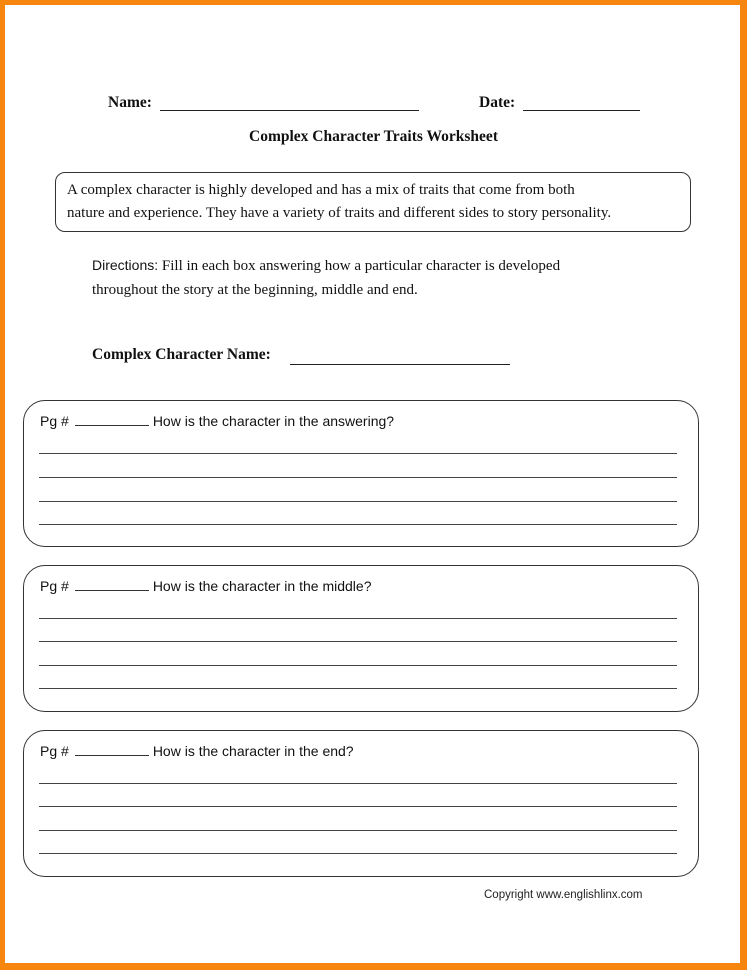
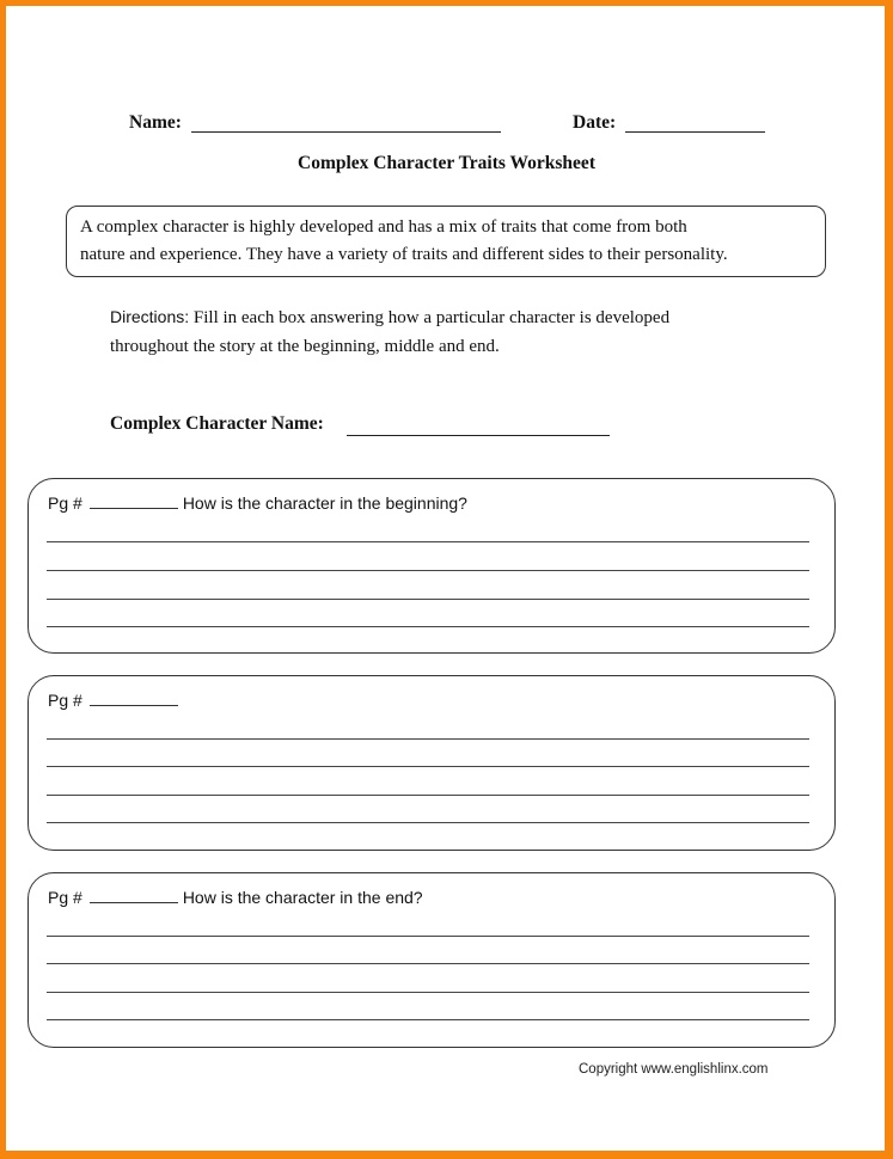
  Name:
  Date:
  Complex Character Traits Worksheet
  A complex character is highly developed and has a mix of traits that come from both
- nature and experience. They have a variety of traits and different sides to story personality.
+ nature and experience. They have a variety of traits and different sides to their personality.
  Directions: Fill in each box answering how a particular character is developed
  throughout the story at the beginning, middle and end.
  Complex Character Name:
  Pg #
- How is the character in the answering?
+ How is the character in the beginning?
  Pg #
- How is the character in the middle?
  Pg #
  How is the character in the end?
  Copyright www.englishlinx.com
